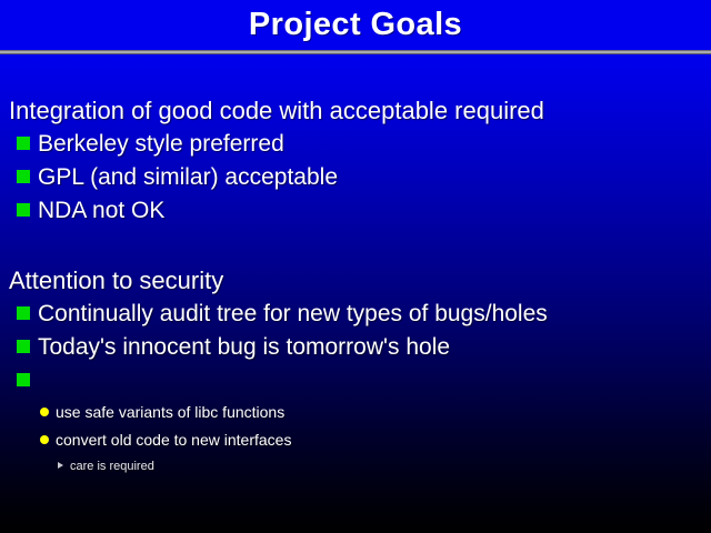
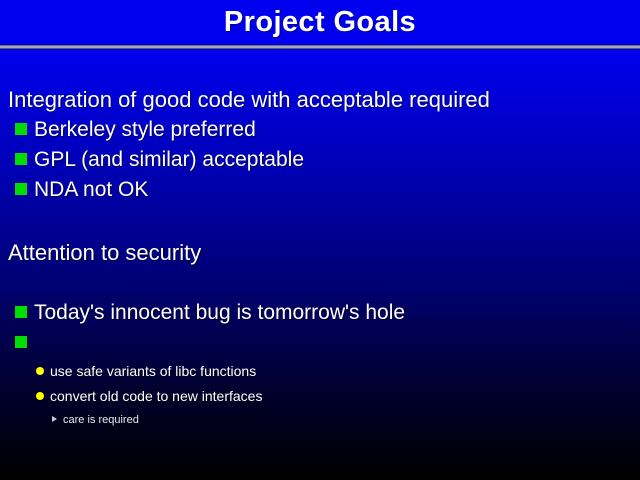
  Project Goals
  Integration of good code with acceptable required
  Berkeley style preferred
  GPL (and similar) acceptable
  NDA not OK
  Attention to security
- Continually audit tree for new types of bugs/holes
  Today's innocent bug is tomorrow's hole
  use safe variants of libc functions
  convert old code to new interfaces
  care is required
